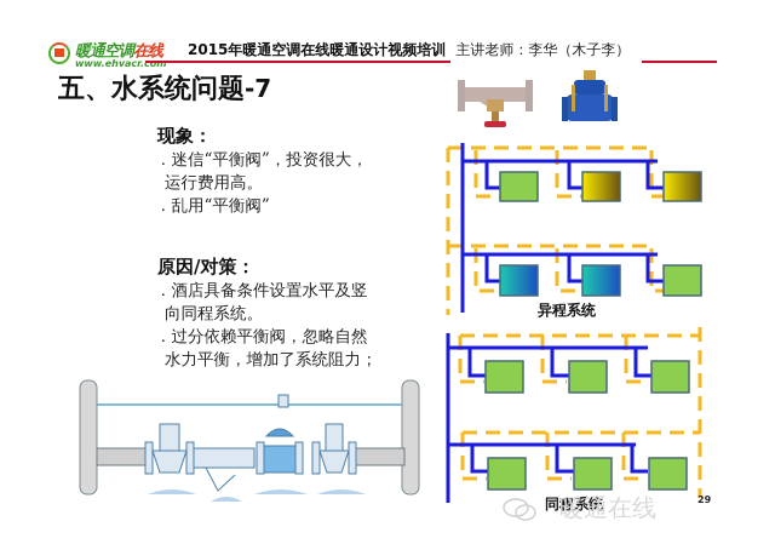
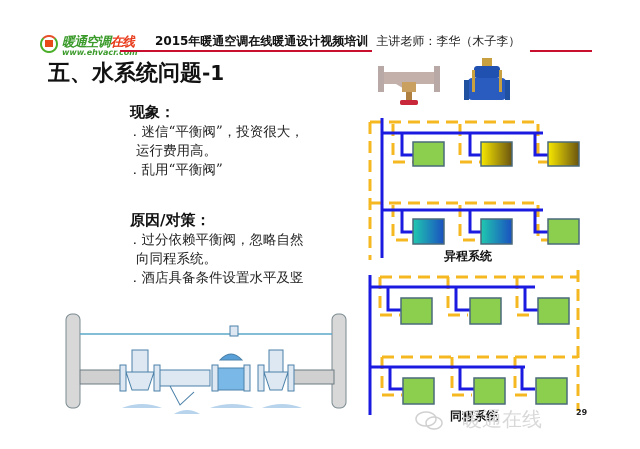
  暖通空调在线
  www.ehvacr.com
  2015年暖通空调在线暖通设计视频培训 主讲老师：李华（木子李）
- 五、水系统问题-7
+ 五、水系统问题-1
  现象：
  ．迷信“平衡阀”，投资很大，
  运行费用高。
  ．乱用“平衡阀”
  原因/对策：
- ．酒店具备条件设置水平及竖
+ ．过分依赖平衡阀，忽略自然
  向同程系统。
- ．过分依赖平衡阀，忽略自然
+ ．酒店具备条件设置水平及竖
- 水力平衡，增加了系统阻力；
  异程系统
  同程系统
  29
  暖通在线
